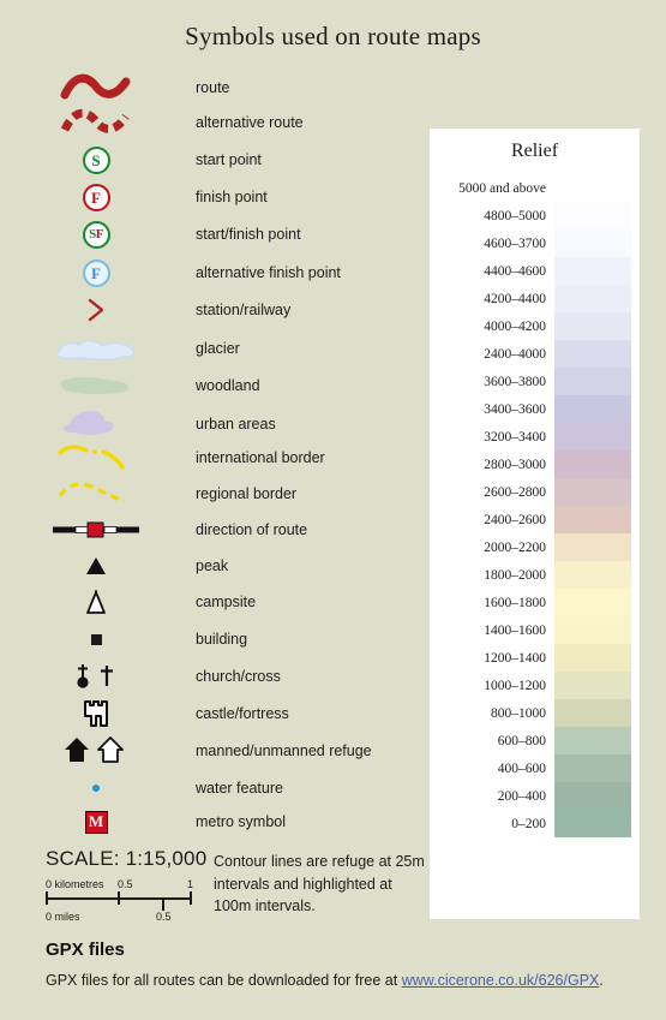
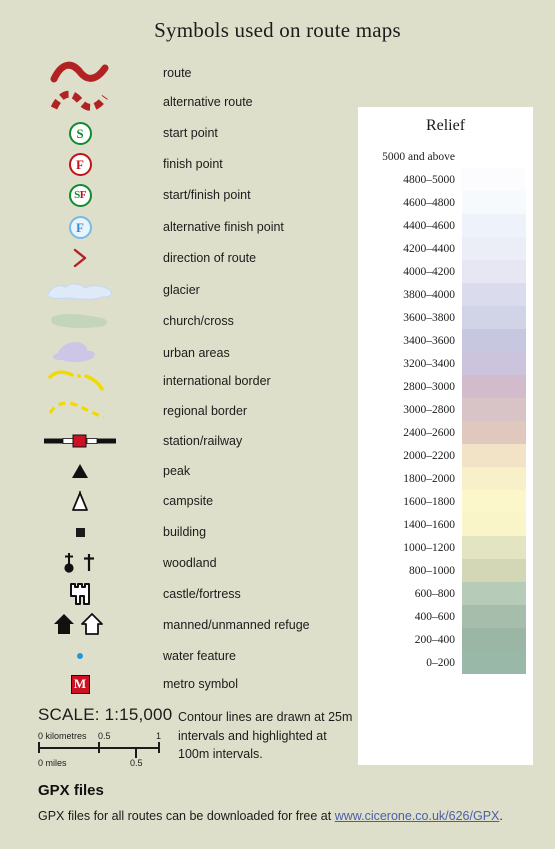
  Symbols used on route maps
  route
  alternative route
  S
  start point
  F
  finish point
  S
  F
  start/finish point
  F
  alternative finish point
- station/railway
+ direction of route
  glacier
- woodland
+ church/cross
  urban areas
  international border
  regional border
- direction of route
+ station/railway
  peak
  campsite
  building
- church/cross
+ woodland
  castle/fortress
  manned/unmanned refuge
  water feature
  M
  metro symbol
  Relief
  5000 and above
  4800–5000
- 4600–3700
+ 4600–4800
  4400–4600
  4200–4400
  4000–4200
- 2400–4000
+ 3800–4000
  3600–3800
  3400–3600
  3200–3400
  2800–3000
- 2600–2800
+ 3000–2800
  2400–2600
  2000–2200
  1800–2000
  1600–1800
  1400–1600
- 1200–1400
  1000–1200
  800–1000
  600–800
  400–600
  200–400
  0–200
  SCALE: 1:15,000
  0 kilometres
  0.5
  1
  0 miles
  0.5
- Contour lines are refuge at 25m intervals and highlighted at 100m intervals.
+ Contour lines are drawn at 25m intervals and highlighted at 100m intervals.
  GPX files
  GPX files for all routes can be downloaded for free at www.cicerone.co.uk/626/GPX.
